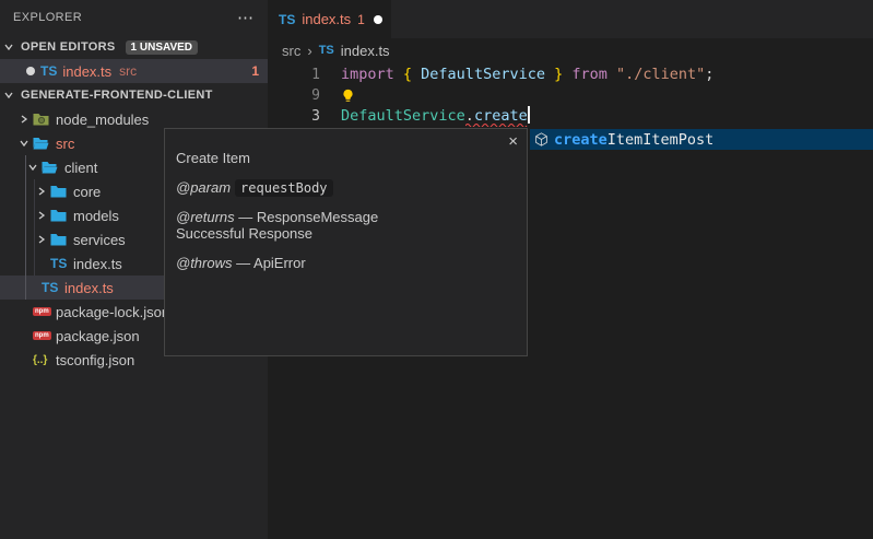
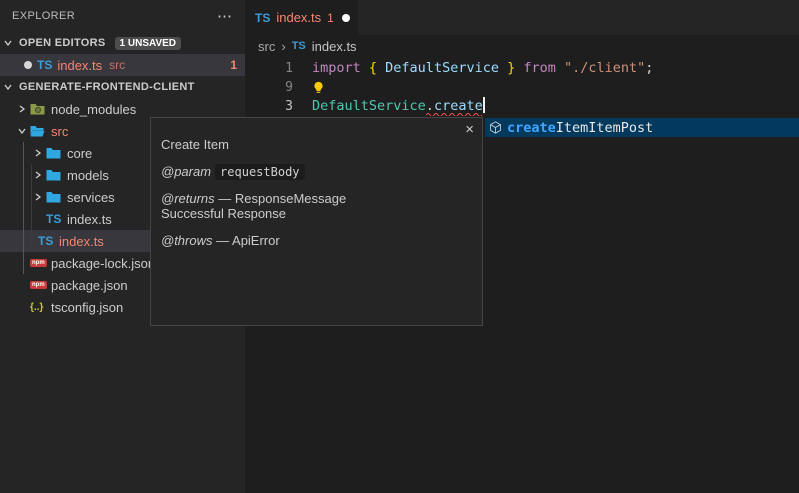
  EXPLORER
  ⋯
  OPEN EDITORS
  1 UNSAVED
  TS
  index.ts
  src
  1
  GENERATE-FRONTEND-CLIENT
  node_modules
  src
- client
  core
  models
  services
  TS
  index.ts
  TS
  index.ts
  package-lock.jso
  package.json
  {..}
  tsconfig.json
  TS
  index.ts
  1
  src
  ›
  TS
  index.ts
  1
  import { DefaultService } from "./client";
  9
  3
  DefaultService.create
  createItemItemPost
  ×
  Create Item
  @param requestBody
  @returns — ResponseMessage Successful Response
  @throws — ApiError
